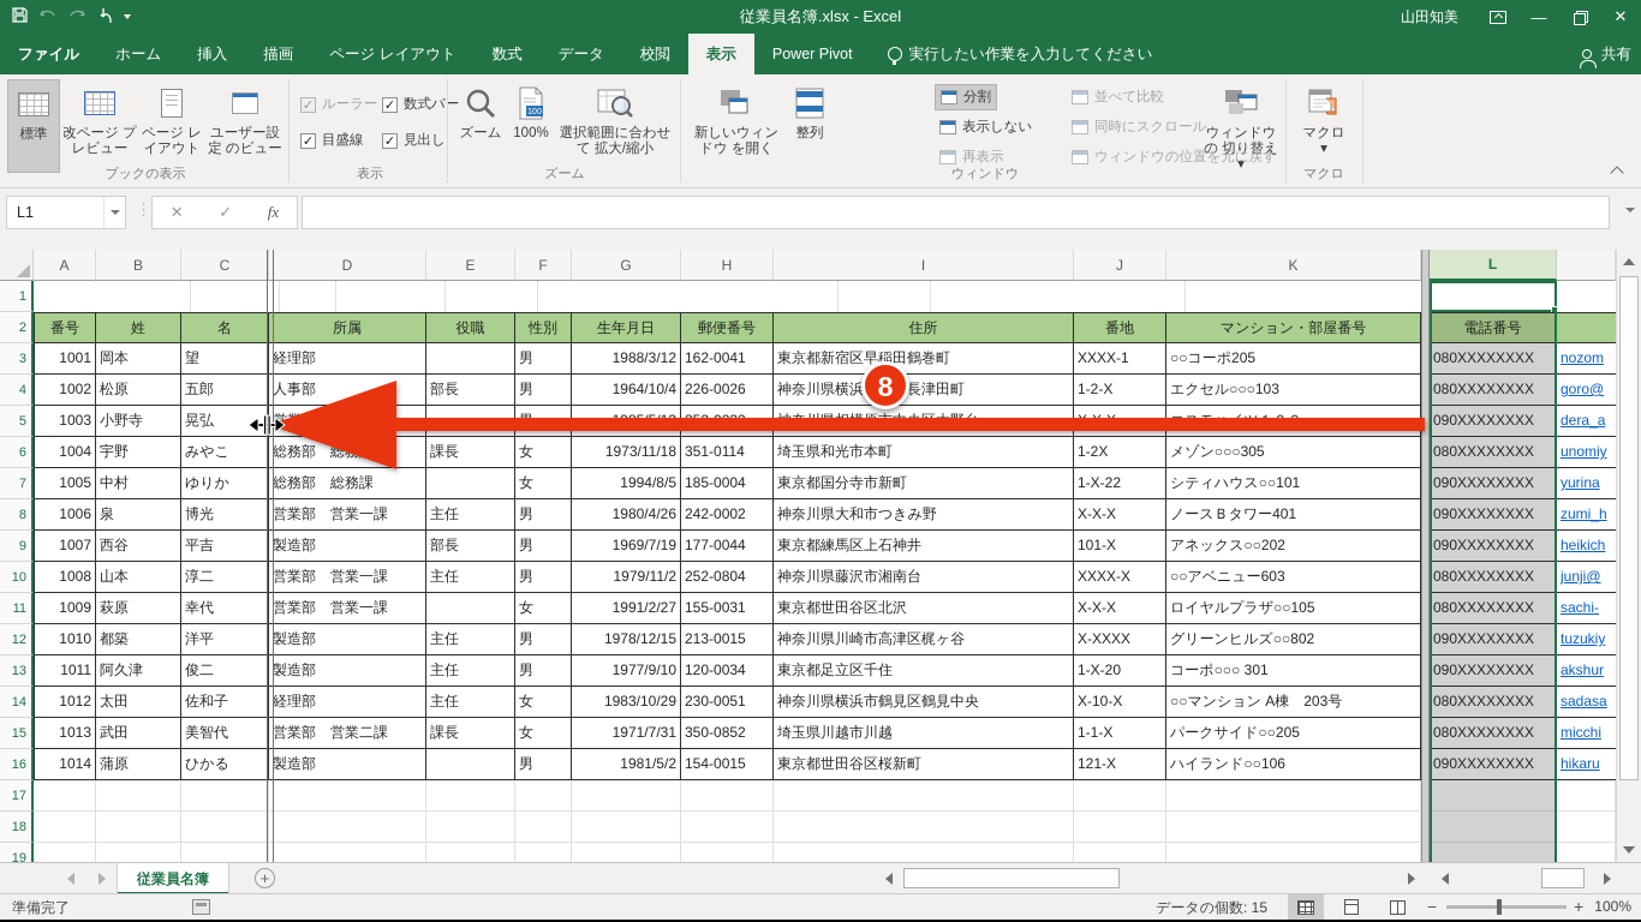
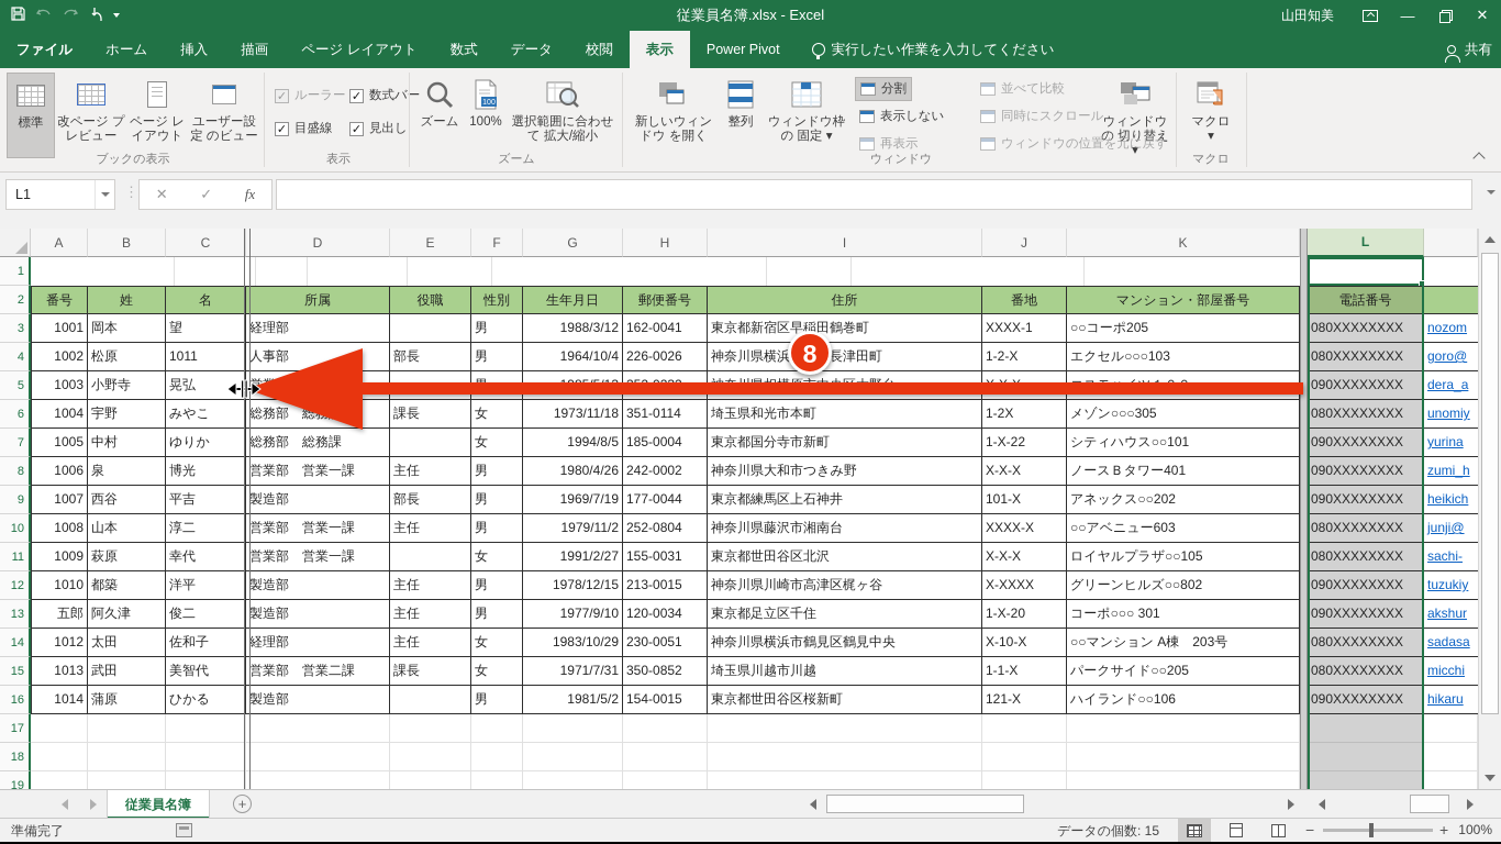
  従業員名簿.xlsx - Excel
  山田知美
  —
  ✕
  ファイル
  ホーム
  挿入
  描画
  ページ レイアウト
  数式
  データ
  校閲
  表示
  Power Pivot
  実行したい作業を入力してください
  共有
  標準
  改ページ プレビュー
  ページ レイアウト
  ユーザー設定 のビュー
  ブックの表示
  ✓
  ルーラー
  ✓
  数式バー
  ✓
  目盛線
  ✓
  見出し
  表示
  ズーム
  100%
  選択範囲に合わせて 拡大/縮小
  ズーム
  新しいウィンドウ を開く
  整列
+ ウィンドウ枠の 固定 ▾
  ウィンドウの 切り替え ▾
  ウィンドウ
  マクロ
  ▾
  マクロ
  分割
  表示しない
  再表示
  並べて比較
  同時にスクロール
  ウィンドウの位置を元に戻す
  L1
  ⋮
  ✕
  ✓
  fx
  A
  B
  C
  D
  E
  F
  G
  H
  I
  J
  K
  1
  2
  番号
  姓
  名
  所属
  役職
  性別
  生年月日
  郵便番号
  住所
  番地
  マンション・部屋番号
  3
  1001
  岡本
  望
  経理部
  男
  1988/3/12
  162-0041
  東京都新宿区早稲田鶴巻町
  XXXX-1
  ○○コーポ205
  4
  1002
  松原
- 五郎
+ 1011
  人事部
  部長
  男
  1964/10/4
  226-0026
  神奈川県横浜長津田町
  1-2-X
  エクセル○○○103
  5
  1003
  小野寺
  晃弘
  営業部
  6
  1004
  宇野
  みやこ
  総務部 総務課
  課長
  女
  1973/11/18
  351-0114
  埼玉県和光市本町
  1-2X
  メゾン○○○305
  7
  1005
  中村
  ゆりか
  総務部 総務課
  女
  1994/8/5
  185-0004
  東京都国分寺市新町
  1-X-22
  シティハウス○○101
  8
  1006
  泉
  博光
  営業部 営業一課
  主任
  男
  1980/4/26
  242-0002
  神奈川県大和市つきみ野
  X-X-X
  ノースＢタワー401
  9
  1007
  西谷
  平吉
  製造部
  部長
  男
  1969/7/19
  177-0044
  東京都練馬区上石神井
  101-X
  アネックス○○202
  10
  1008
  山本
  淳二
  営業部 営業一課
  主任
  男
  1979/11/2
  252-0804
  神奈川県藤沢市湘南台
  XXXX-X
  ○○アベニュー603
  11
  1009
  萩原
  幸代
  営業部 営業一課
  女
  1991/2/27
  155-0031
  東京都世田谷区北沢
  X-X-X
  ロイヤルプラザ○○105
  12
  1010
  都築
  洋平
  製造部
  主任
  男
  1978/12/15
  213-0015
  神奈川県川崎市高津区梶ヶ谷
  X-XXXX
  グリーンヒルズ○○802
  13
- 1011
+ 五郎
  阿久津
  俊二
  製造部
  主任
  男
  1977/9/10
  120-0034
  東京都足立区千住
  1-X-20
  コーポ○○○ 301
  14
  1012
  太田
  佐和子
  経理部
  主任
  女
  1983/10/29
  230-0051
  神奈川県横浜市鶴見区鶴見中央
  X-10-X
  ○○マンション A棟 203号
  15
  1013
  武田
  美智代
  営業部 営業二課
  課長
  女
  1971/7/31
  350-0852
  埼玉県川越市川越
  1-1-X
  パークサイド○○205
  16
  1014
  蒲原
  ひかる
  製造部
  男
  1981/5/2
  154-0015
  東京都世田谷区桜新町
  121-X
  ハイランド○○106
  17
  18
  19
  L
  電話番号
  080XXXXXXXX
  nozom
  080XXXXXXXX
  goro@
  090XXXXXXXX
  dera_a
  080XXXXXXXX
  unomiy
  090XXXXXXXX
  yurina
  090XXXXXXXX
  zumi_h
  090XXXXXXXX
  heikich
  080XXXXXXXX
  junji@
  080XXXXXXXX
  sachi-
  090XXXXXXXX
  tuzukiy
  090XXXXXXXX
  akshur
  080XXXXXXXX
  sadasa
  080XXXXXXXX
  micchi
  090XXXXXXXX
  hikaru
  8
  従業員名簿
  +
  準備完了
  データの個数: 15
  −
  +
  100%
